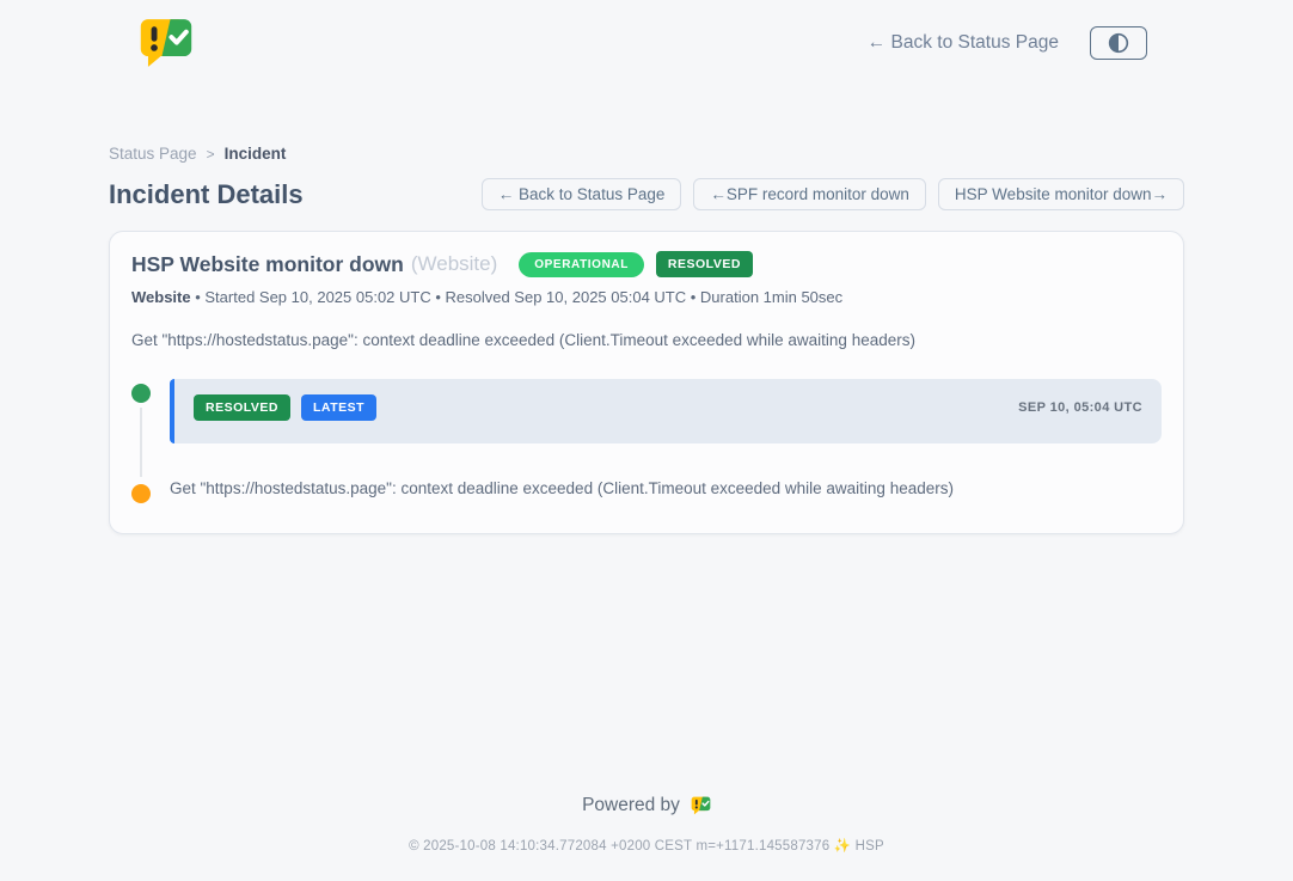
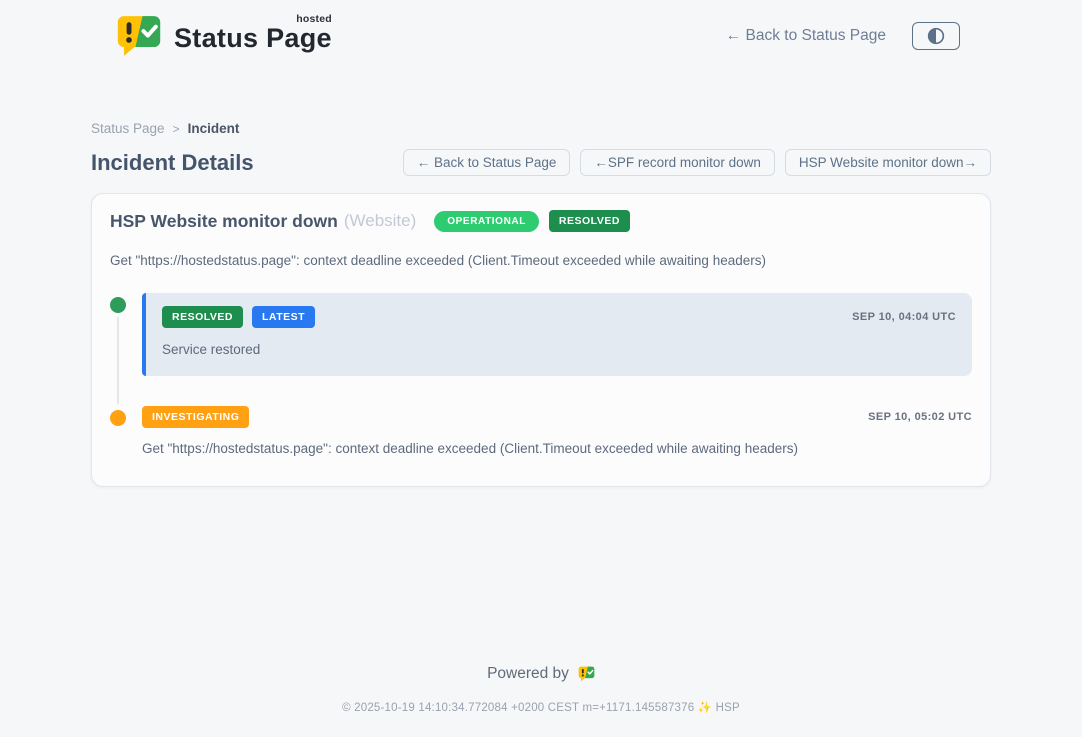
+ hosted
+ Status Page
  ← Back to Status Page
  Status Page > Incident
  Incident Details
  ← Back to Status Page
  ←SPF record monitor down
  HSP Website monitor down→
  HSP Website monitor down
  (Website)
  OPERATIONAL
  RESOLVED
- Website • Started Sep 10, 2025 05:02 UTC • Resolved Sep 10, 2025 05:04 UTC • Duration 1min 50sec
  Get "https://hostedstatus.page": context deadline exceeded (Client.Timeout exceeded while awaiting headers)
  RESOLVED
  LATEST
- SEP 10, 05:04 UTC
+ SEP 10, 04:04 UTC
+ Service restored
+ INVESTIGATING
+ SEP 10, 05:02 UTC
  Get "https://hostedstatus.page": context deadline exceeded (Client.Timeout exceeded while awaiting headers)
  Powered by
- © 2025-10-08 14:10:34.772084 +0200 CEST m=+1171.145587376 ✨ HSP
+ © 2025-10-19 14:10:34.772084 +0200 CEST m=+1171.145587376 ✨ HSP
